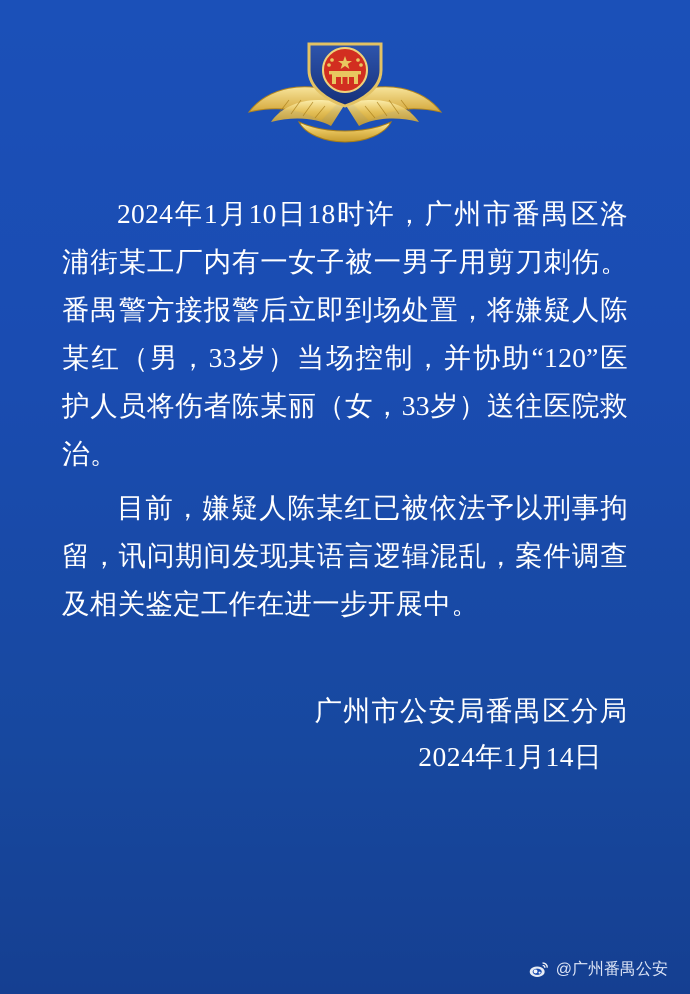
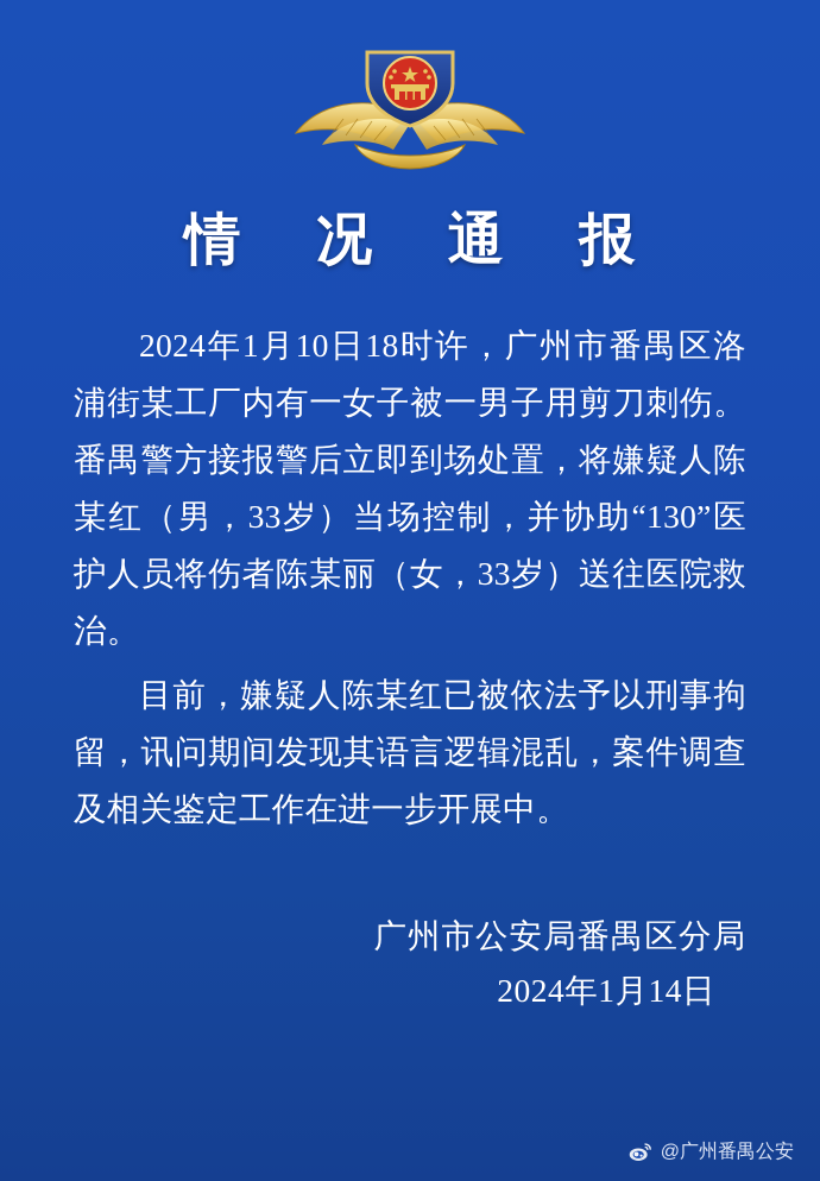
+ 情 况 通 报
- 2024年1月10日18时许，广州市番禺区洛浦街某工厂内有一女子被一男子用剪刀刺伤。番禺警方接报警后立即到场处置，将嫌疑人陈某红（男，33岁）当场控制，并协助“120”医护人员将伤者陈某丽（女，33岁）送往医院救治。
+ 2024年1月10日18时许，广州市番禺区洛浦街某工厂内有一女子被一男子用剪刀刺伤。番禺警方接报警后立即到场处置，将嫌疑人陈某红（男，33岁）当场控制，并协助“130”医护人员将伤者陈某丽（女，33岁）送往医院救治。
  目前，嫌疑人陈某红已被依法予以刑事拘留，讯问期间发现其语言逻辑混乱，案件调查及相关鉴定工作在进一步开展中。
  广州市公安局番禺区分局
  2024年1月14日
  @广州番禺公安
